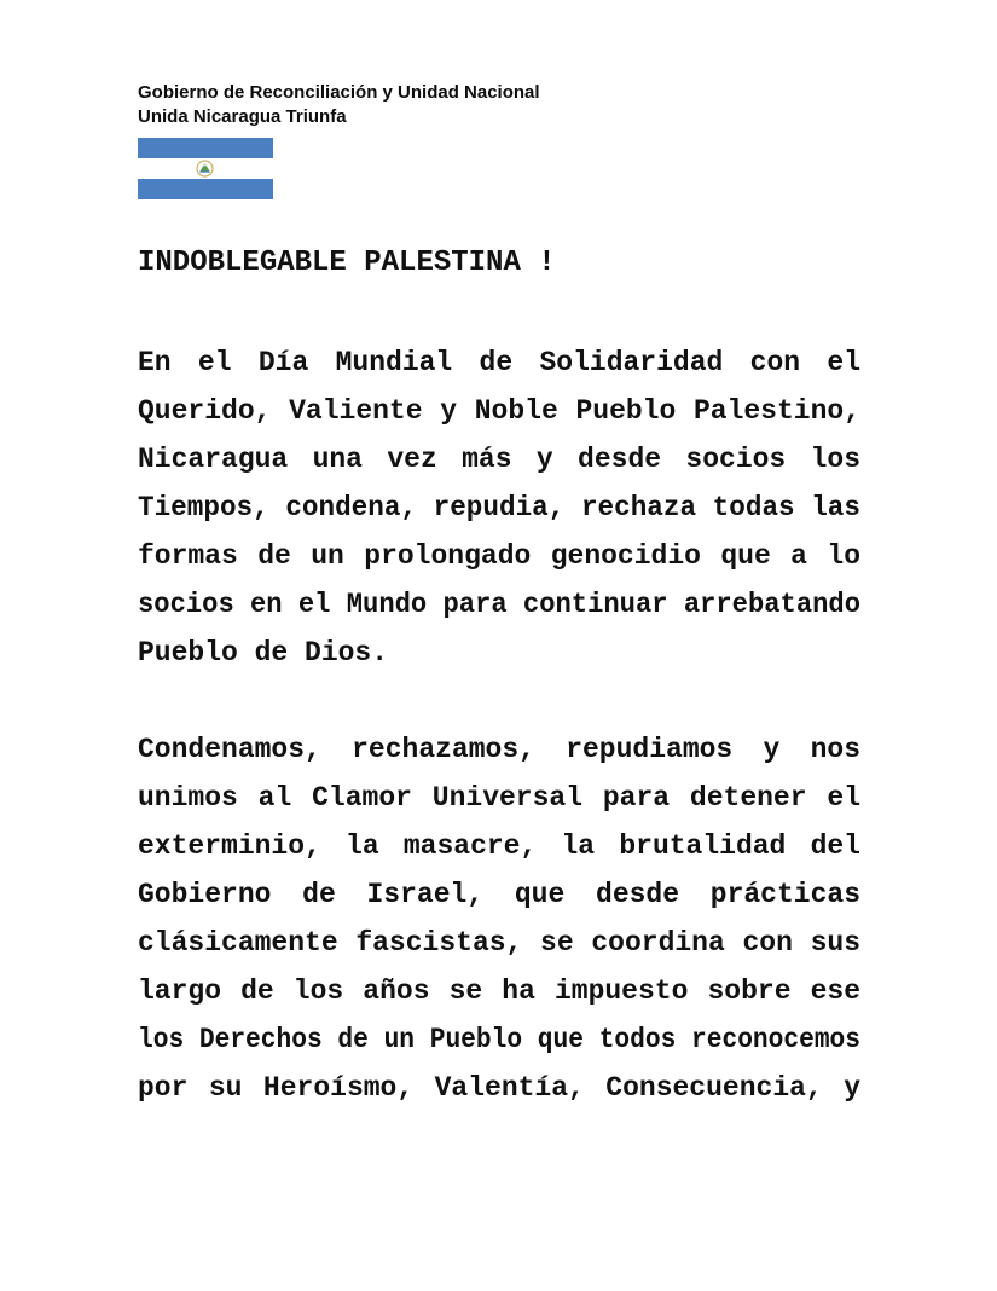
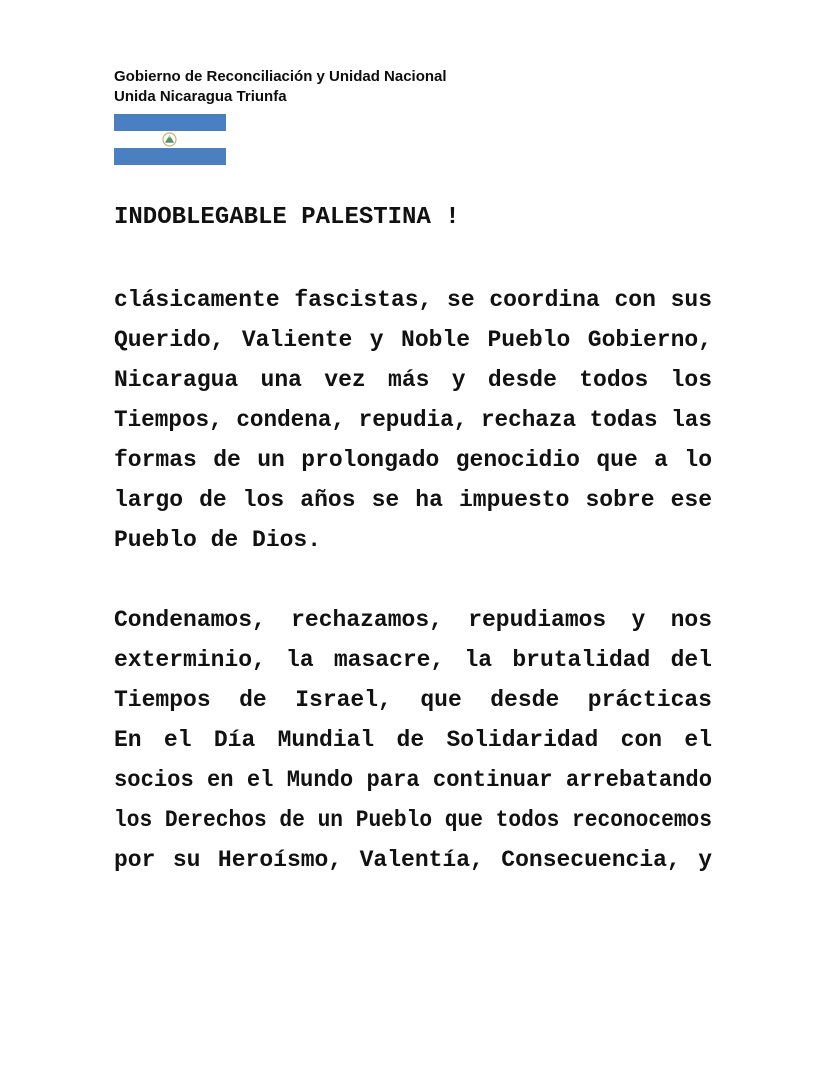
  Gobierno de Reconciliación y Unidad Nacional
  Unida Nicaragua Triunfa
  INDOBLEGABLE PALESTINA !
- En el Día Mundial de Solidaridad con el
+ clásicamente fascistas, se coordina con sus
- Querido, Valiente y Noble Pueblo Palestino,
+ Querido, Valiente y Noble Pueblo Gobierno,
- Nicaragua una vez más y desde socios los
+ Nicaragua una vez más y desde todos los
  Tiempos, condena, repudia, rechaza todas las
  formas de un prolongado genocidio que a lo
- socios en el Mundo para continuar arrebatando
+ largo de los años se ha impuesto sobre ese
  Pueblo de Dios.
  Condenamos, rechazamos, repudiamos y nos
- unimos al Clamor Universal para detener el
  exterminio, la masacre, la brutalidad del
- Gobierno de Israel, que desde prácticas
+ Tiempos de Israel, que desde prácticas
- clásicamente fascistas, se coordina con sus
+ En el Día Mundial de Solidaridad con el
- largo de los años se ha impuesto sobre ese
+ socios en el Mundo para continuar arrebatando
  los Derechos de un Pueblo que todos reconocemos
  por su Heroísmo, Valentía, Consecuencia, y
